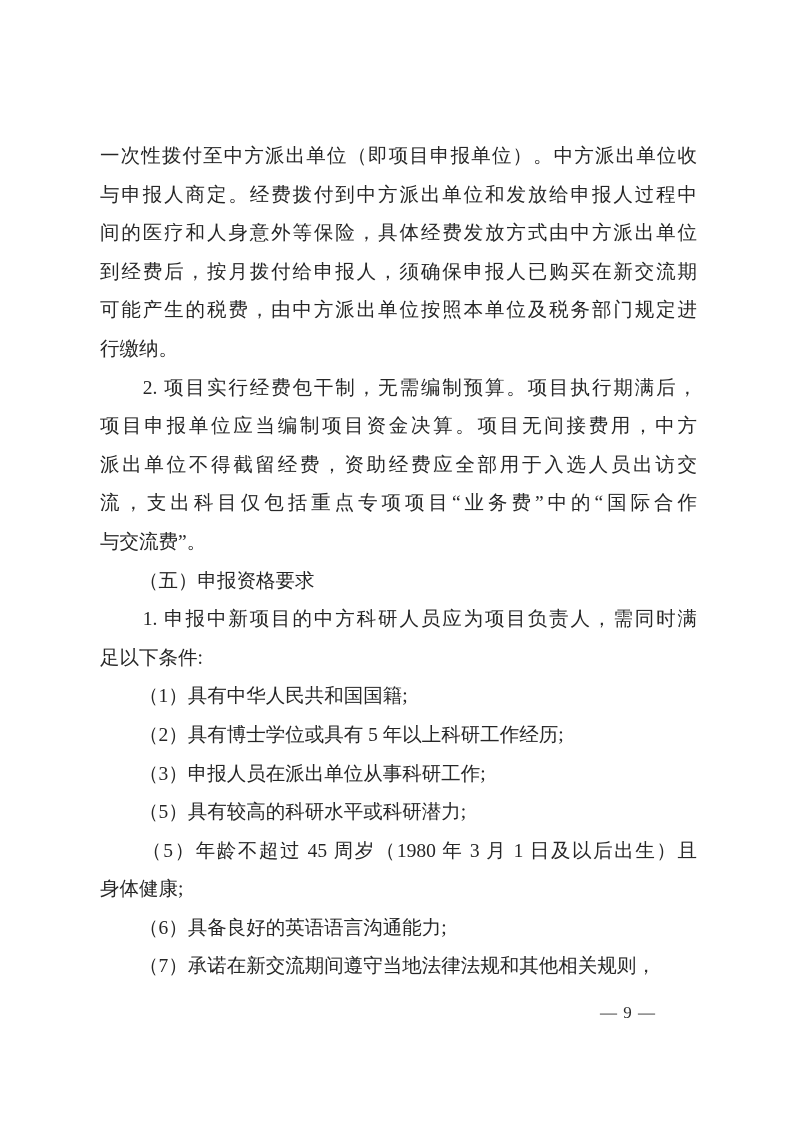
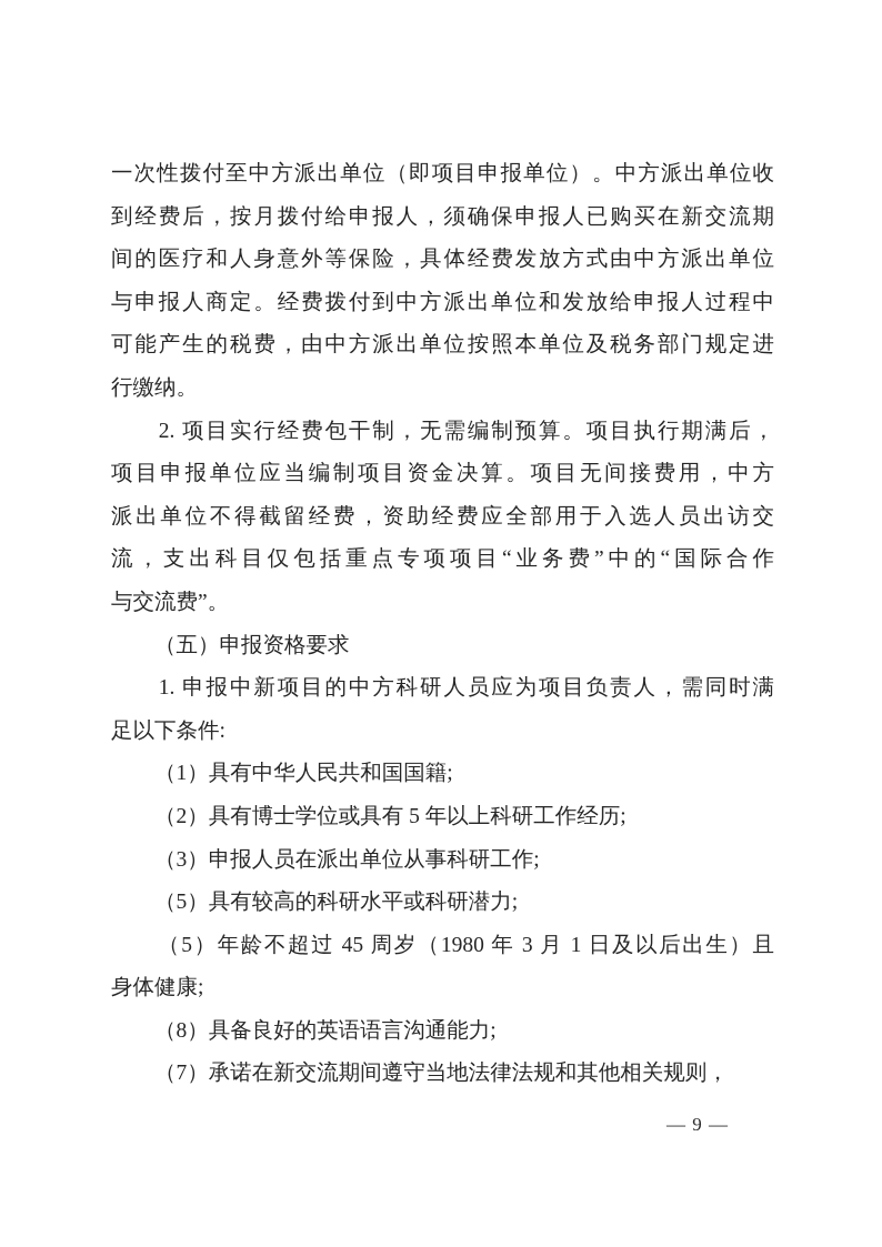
  一次性拨付至中方派出单位（即项目申报单位）。中方派出单位收
- 与申报人商定。经费拨付到中方派出单位和发放给申报人过程中
+ 到经费后，按月拨付给申报人，须确保申报人已购买在新交流期
  间的医疗和人身意外等保险，具体经费发放方式由中方派出单位
- 到经费后，按月拨付给申报人，须确保申报人已购买在新交流期
+ 与申报人商定。经费拨付到中方派出单位和发放给申报人过程中
  可能产生的税费，由中方派出单位按照本单位及税务部门规定进
  行缴纳。
  2. 项目实行经费包干制，无需编制预算。项目执行期满后，
  项目申报单位应当编制项目资金决算。项目无间接费用，中方
  派出单位不得截留经费，资助经费应全部用于入选人员出访交
  流，支出科目仅包括重点专项项目“业务费”中的“国际合作
  与交流费”。
  （五）申报资格要求
  1. 申报中新项目的中方科研人员应为项目负责人，需同时满
  足以下条件:
  （1）具有中华人民共和国国籍;
  （2）具有博士学位或具有 5 年以上科研工作经历;
  （3）申报人员在派出单位从事科研工作;
  （5）具有较高的科研水平或科研潜力;
  （5）年龄不超过 45 周岁（1980 年 3 月 1 日及以后出生）且
  身体健康;
- （6）具备良好的英语语言沟通能力;
+ （8）具备良好的英语语言沟通能力;
  （7）承诺在新交流期间遵守当地法律法规和其他相关规则，
  — 9 —
